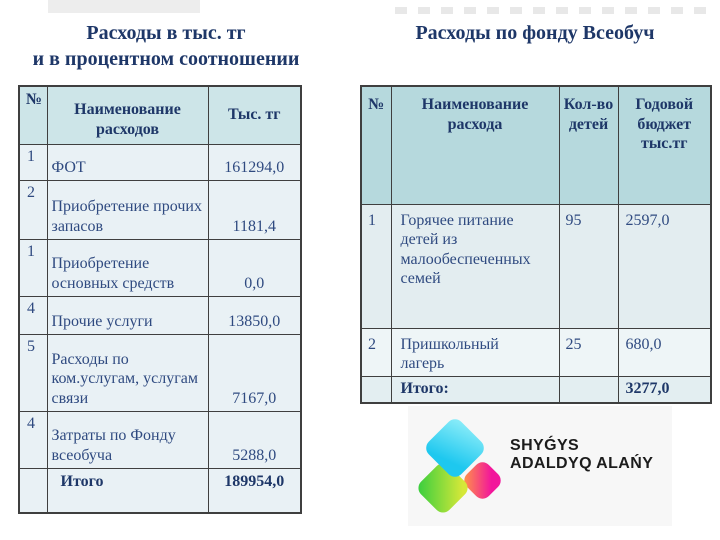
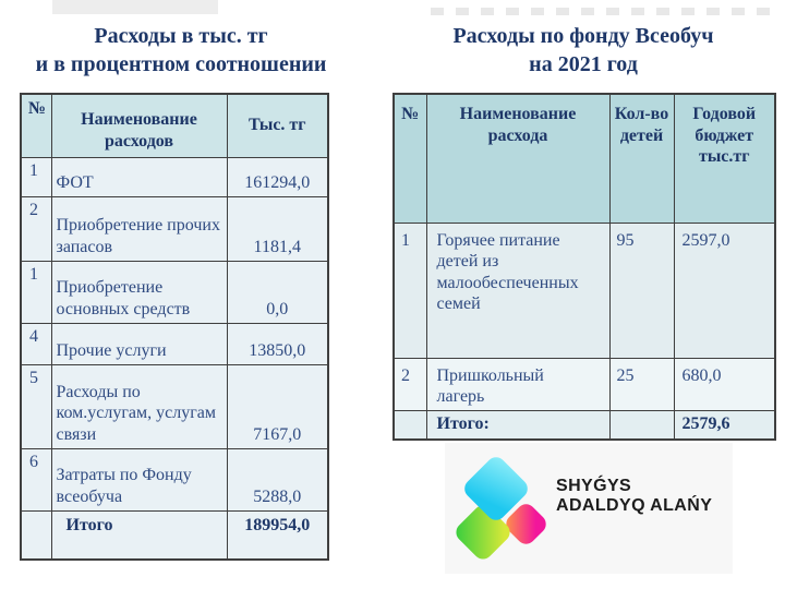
  Расходы в тыс. тг
  и в процентном соотношении
  Расходы по фонду Всеобуч
+ на 2021 год
  №	Наименование расходов	Тыс. тг
  1	ФОТ	161294,0
  2	Приобретение прочих запасов	1181,4
  1	Приобретение основных средств	0,0
  4	Прочие услуги	13850,0
  5	Расходы по ком.услугам, услугам связи	7167,0
- 4	Затраты по Фонду всеобуча	5288,0
+ 6	Затраты по Фонду всеобуча	5288,0
  	Итого	189954,0
  №	Наименование расхода	Кол-во детей	Годовой бюджет тыс.тг
  1	Горячее питание детей из малообеспеченных семей	95	2597,0
  2	Пришкольный лагерь	25	680,0
- 	Итого:		3277,0
+ 	Итого:		2579,6
  SHYǴYS
  ADALDYQ ALAŃY
